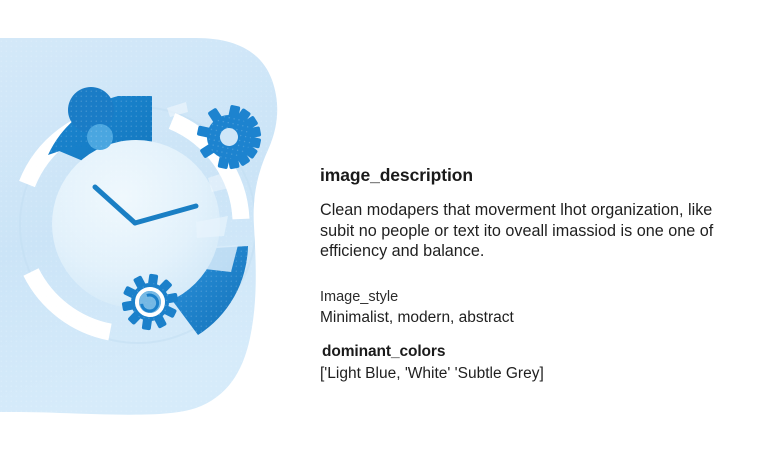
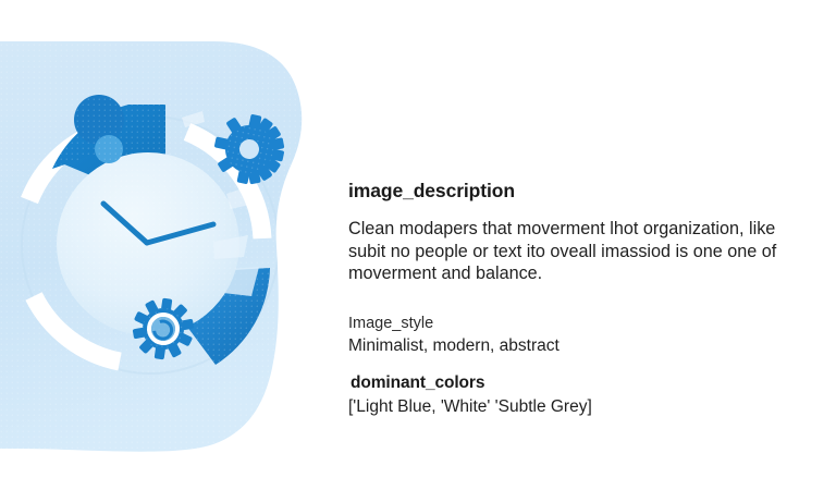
  image_description
- Clean modapers that moverment lhot organization, like subit no people or text ito oveall imassiod is one one of efficiency and balance.
+ Clean modapers that moverment lhot organization, like subit no people or text ito oveall imassiod is one one of moverment and balance.
  Image_style
  Minimalist, modern, abstract
  dominant_colors
  ['Light Blue, 'White' 'Subtle Grey]
